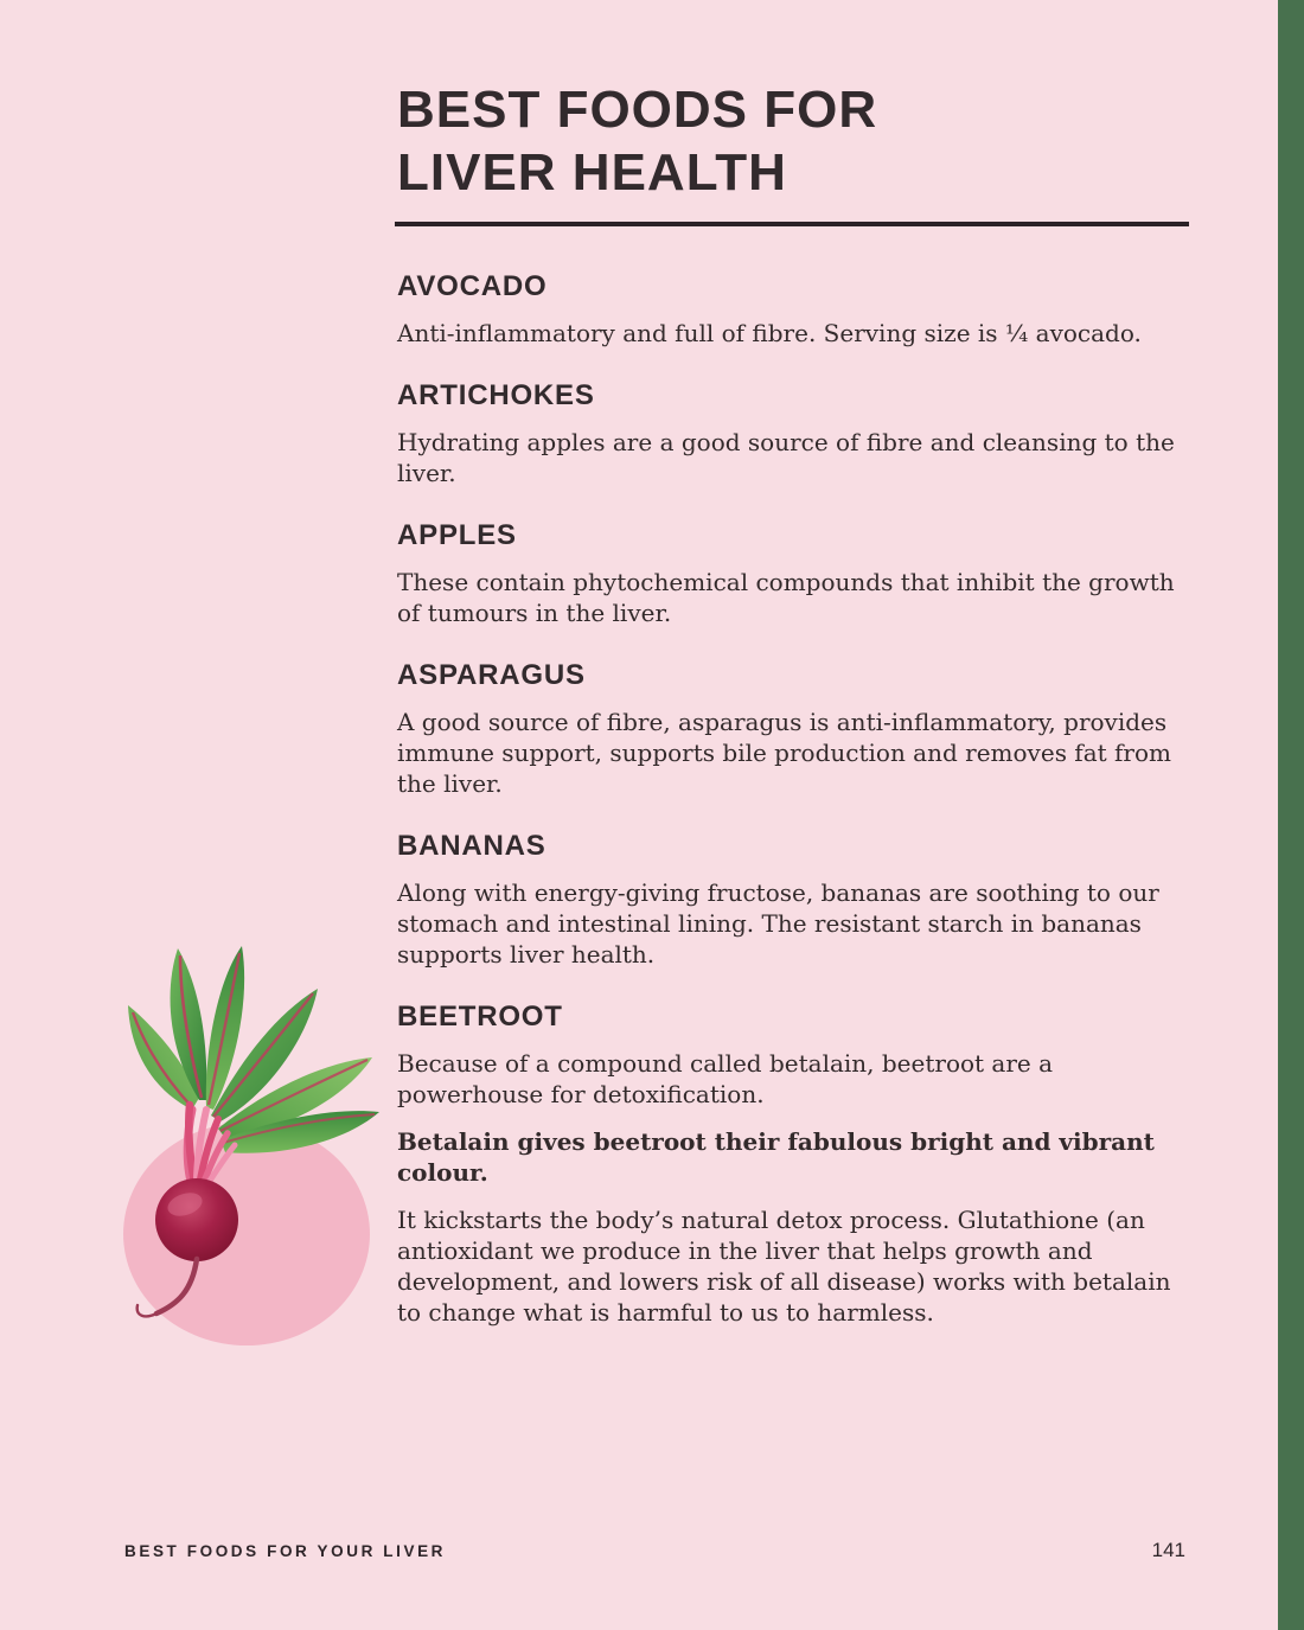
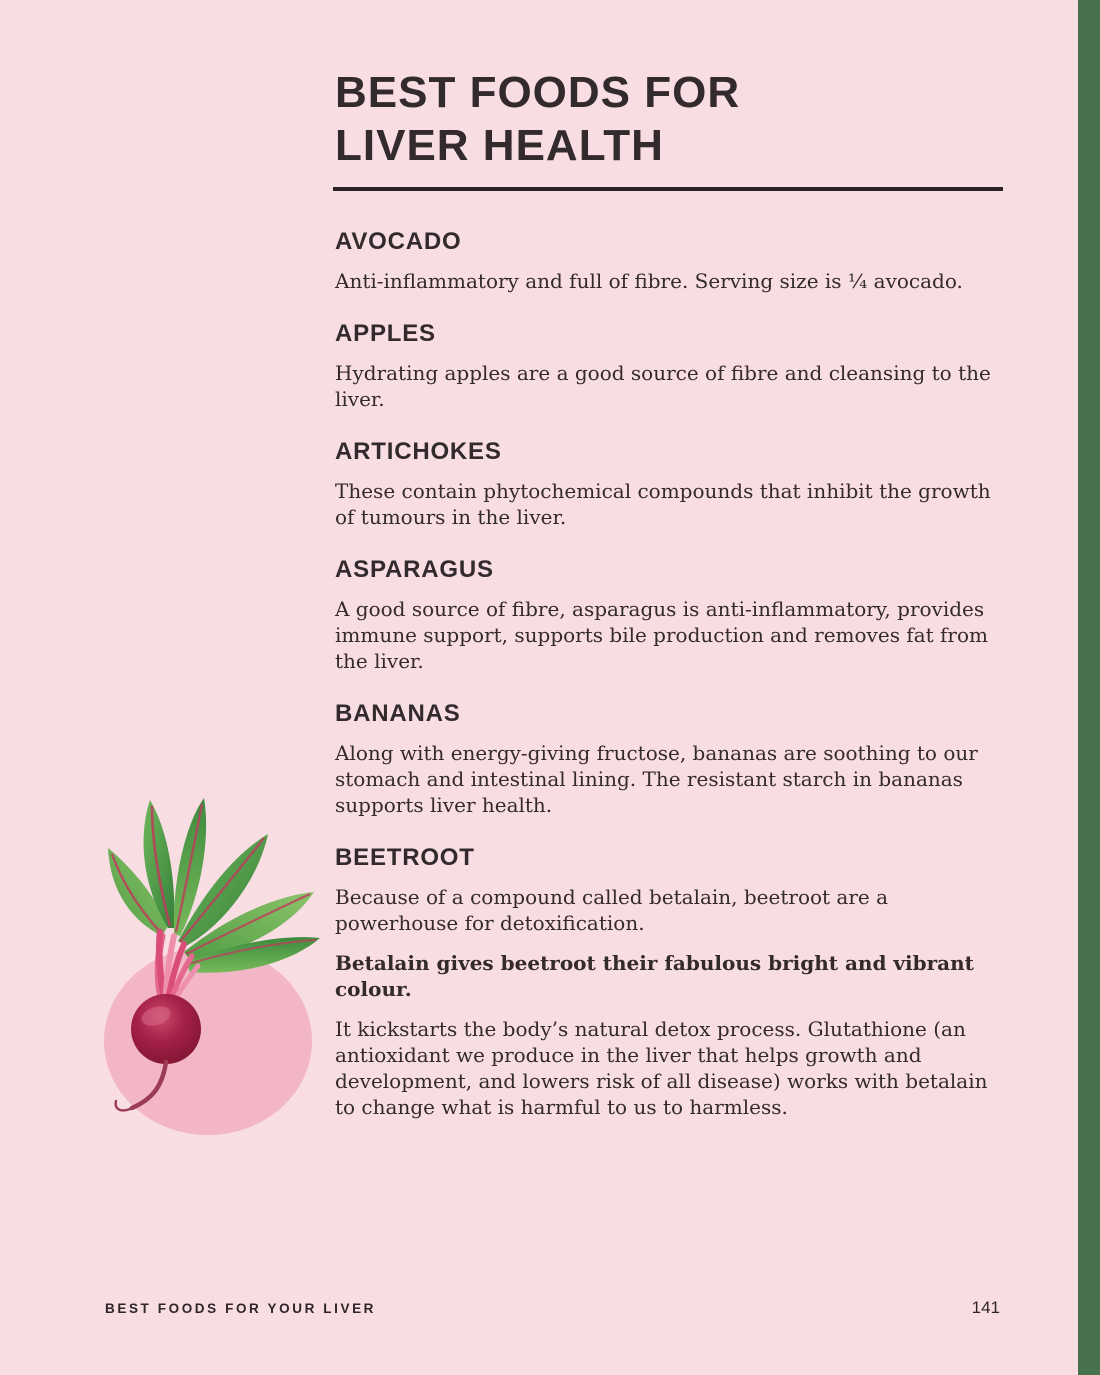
  BEST FOODS FOR
  LIVER HEALTH
  AVOCADO
  Anti-inflammatory and full of fibre. Serving size is ¼ avocado.
- ARTICHOKES
+ APPLES
  Hydrating apples are a good source of fibre and cleansing to the liver.
- APPLES
+ ARTICHOKES
  These contain phytochemical compounds that inhibit the growth of tumours in the liver.
  ASPARAGUS
  A good source of fibre, asparagus is anti-inflammatory, provides immune support, supports bile production and removes fat from the liver.
  BANANAS
  Along with energy-giving fructose, bananas are soothing to our stomach and intestinal lining. The resistant starch in bananas supports liver health.
  BEETROOT
  Because of a compound called betalain, beetroot are a powerhouse for detoxification.
  Betalain gives beetroot their fabulous bright and vibrant colour.
  It kickstarts the body’s natural detox process. Glutathione (an antioxidant we produce in the liver that helps growth and development, and lowers risk of all disease) works with betalain to change what is harmful to us to harmless.
  BEST FOODS FOR YOUR LIVER
  141
